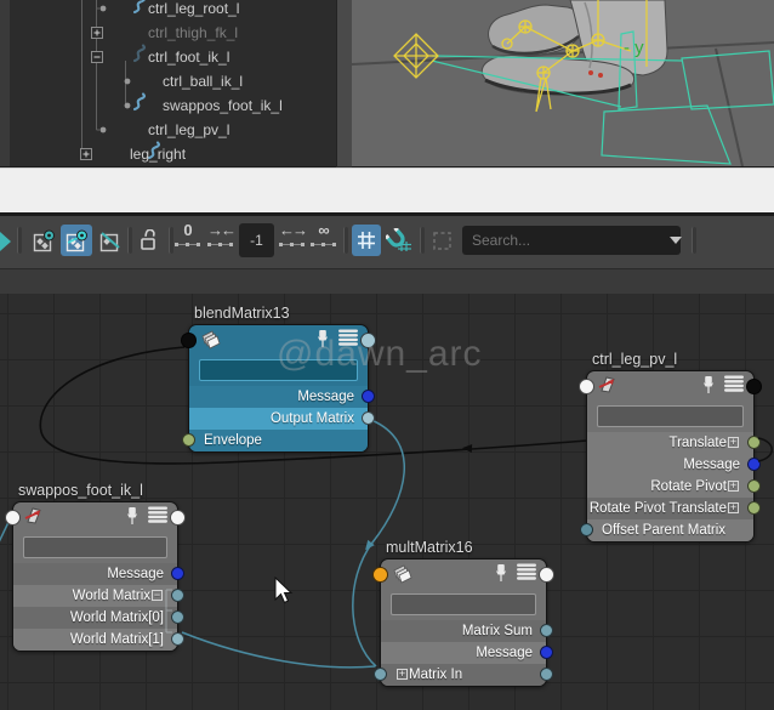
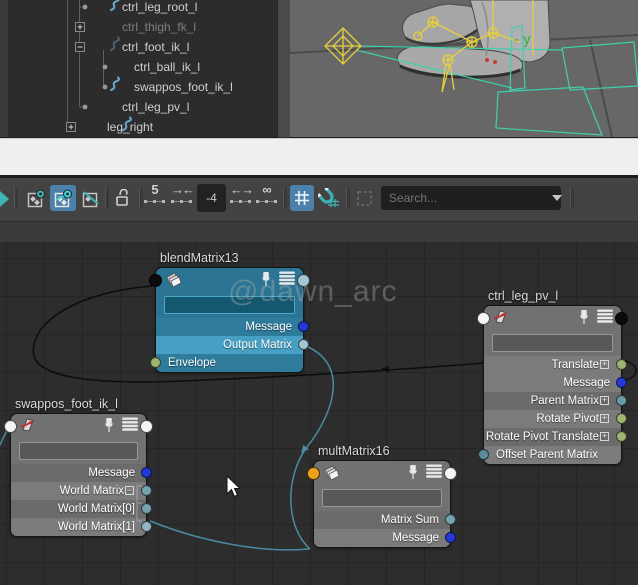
  ctrl_leg_root_l
  ctrl_thigh_fk_l
  ctrl_foot_ik_l
  ctrl_ball_ik_l
  swappos_foot_ik_l
  ctrl_leg_pv_l
  leg_right
  - y
- 0
+ 5
  →←
- -1
+ -4
  ←→
  ∞
  Search...
  blendMatrix13
  Message
  Output Matrix
  Envelope
  ctrl_leg_pv_l
  Translate +
  Message
+ Parent Matrix +
  Rotate Pivot +
  Rotate Pivot Translate +
  Offset Parent Matrix
  swappos_foot_ik_l
  Message
  World Matrix −
  World Matrix[0]
  World Matrix[1]
  multMatrix16
  Matrix Sum
  Message
- + Matrix In
  @dawn_arc
